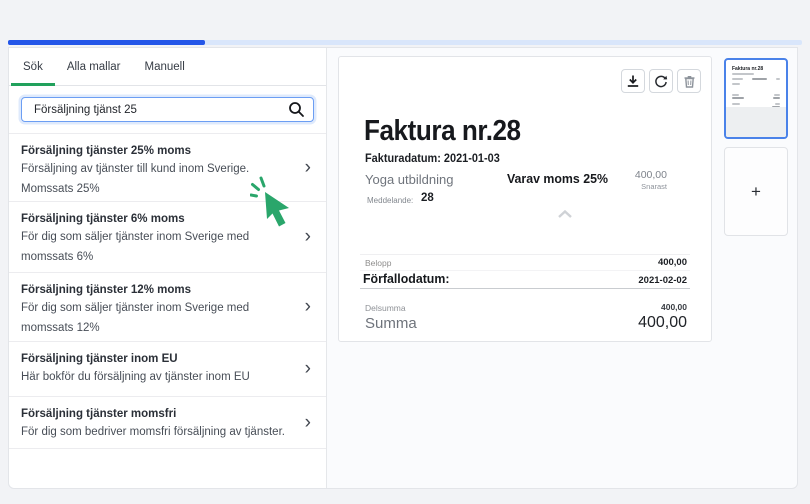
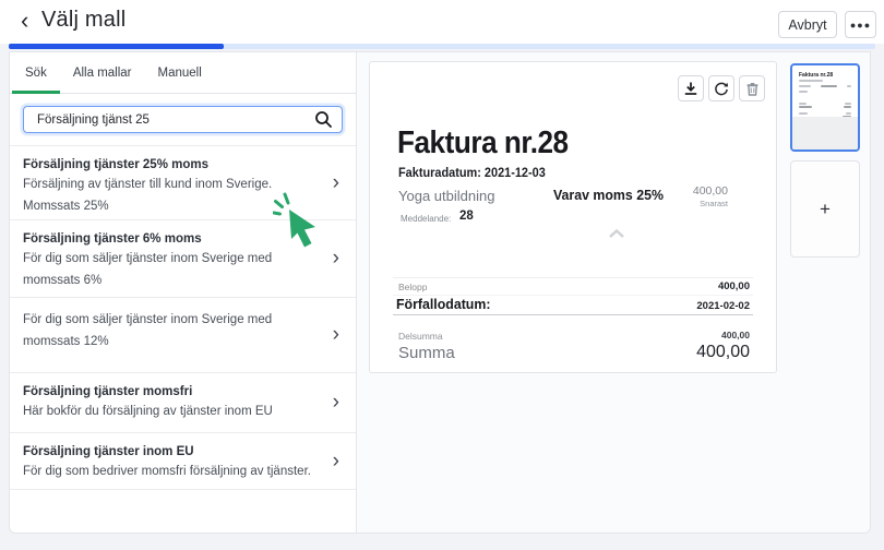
+ ‹
+ Välj mall
+ Avbryt
+ ●●●
  Sök
  Alla mallar
  Manuell
  Försäljning tjänst 25
  Försäljning tjänster 25% moms
  Försäljning av tjänster till kund inom Sverige. Momssats 25%
  ›
  Försäljning tjänster 6% moms
  För dig som säljer tjänster inom Sverige med momssats 6%
  ›
- Försäljning tjänster 12% moms
  För dig som säljer tjänster inom Sverige med momssats 12%
  ›
- Försäljning tjänster inom EU
+ Försäljning tjänster momsfri
  Här bokför du försäljning av tjänster inom EU
  ›
- Försäljning tjänster momsfri
+ Försäljning tjänster inom EU
  För dig som bedriver momsfri försäljning av tjänster.
  ›
  Faktura nr.28
- Fakturadatum: 2021-01-03
+ Fakturadatum: 2021-12-03
  Yoga utbildning
  Varav moms 25%
  400,00
  Snarast
  Meddelande:
  28
  Belopp
  400,00
  Förfallodatum:
  2021-02-02
  Delsumma
  400,00
  Summa
  400,00
  +
